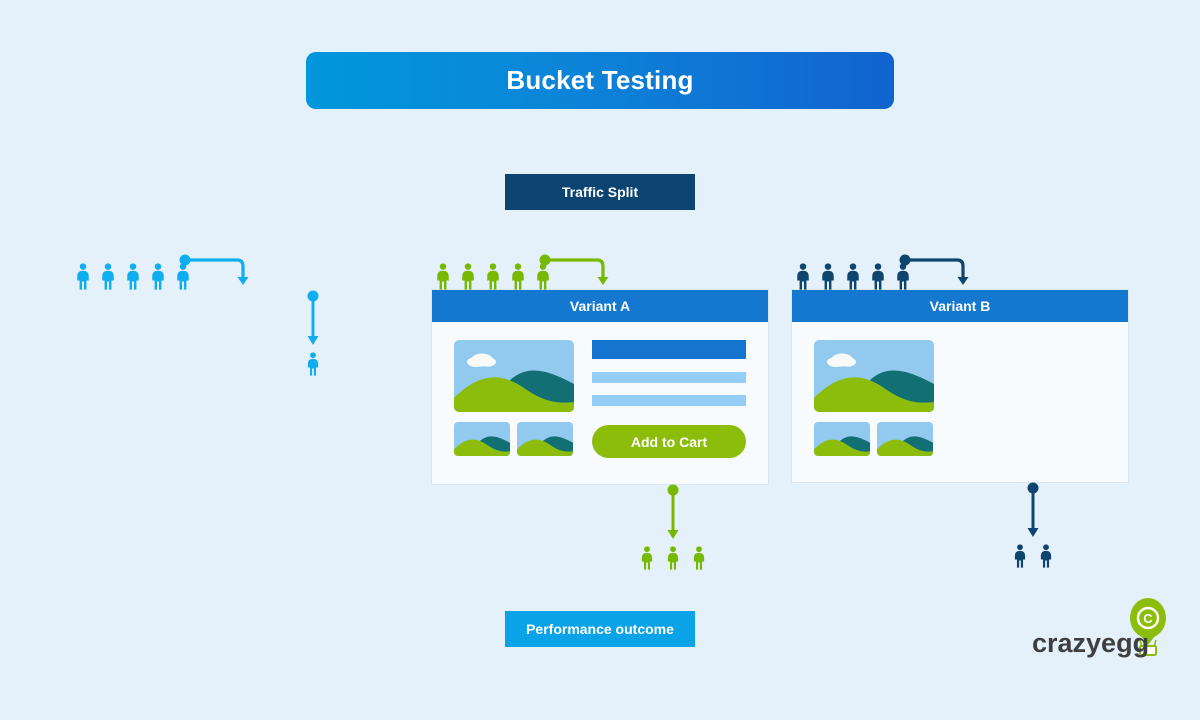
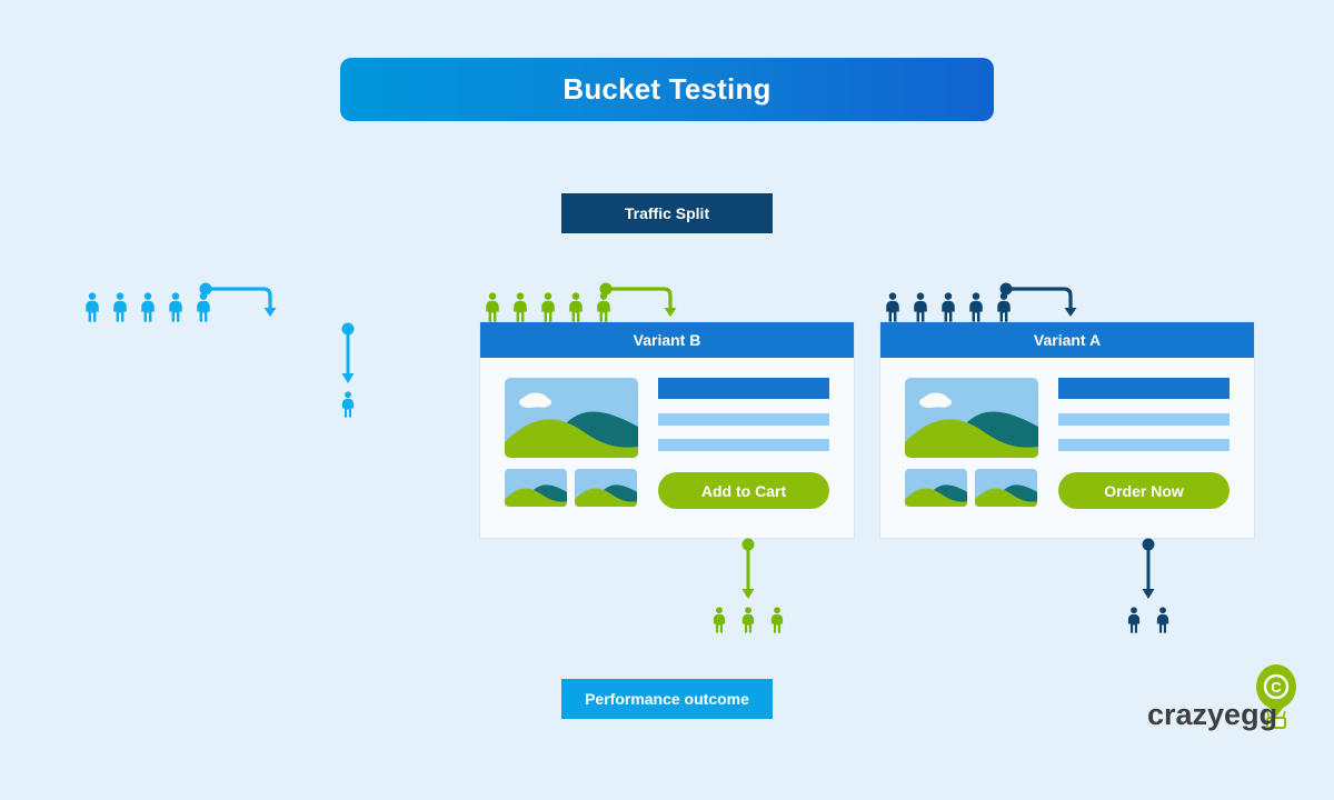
  Bucket Testing
  Traffic Split
- Variant A
+ Variant B
  Add to Cart
- Variant B
+ Variant A
+ Order Now
  Performance outcome
  C
  crazyegg
  ™
